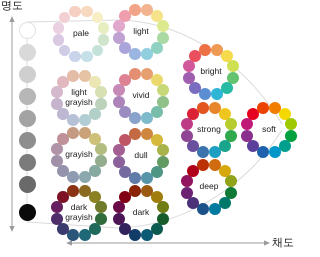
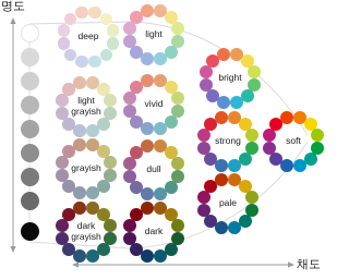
  명도
  채도
- pale
+ deep
  light
  bright
  light
  grayish
  vivid
  strong
  soft
  grayish
  dull
- deep
+ pale
  dark
  grayish
  dark
